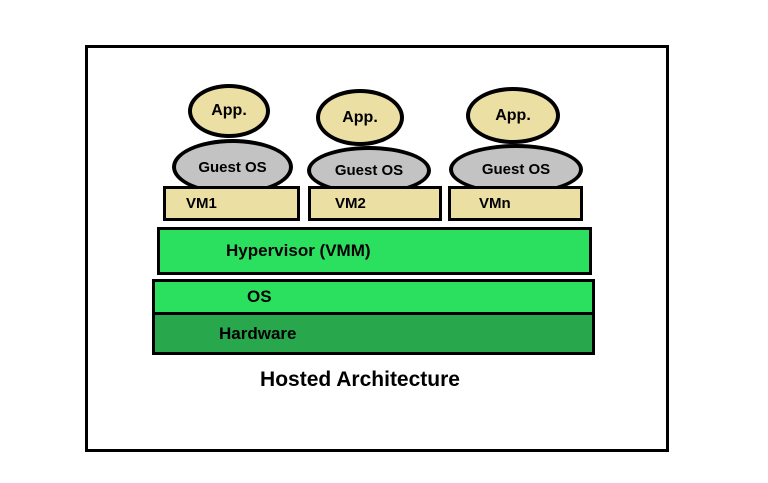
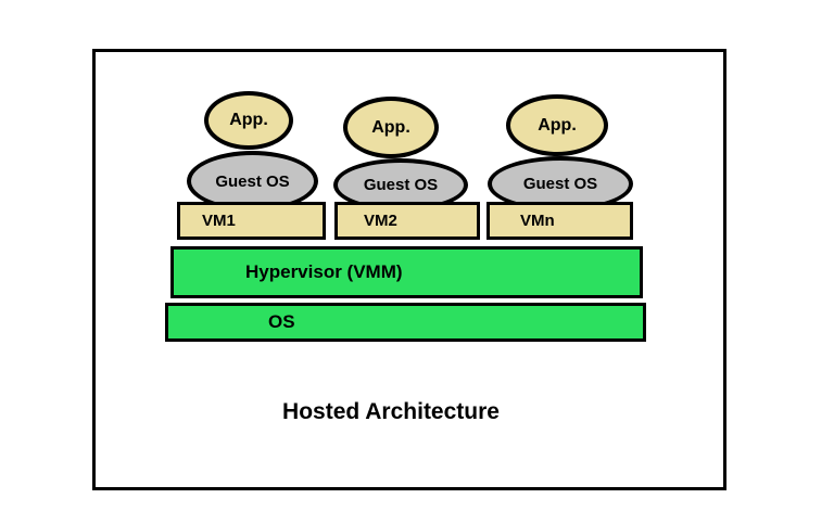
  App.
  Guest OS
  VM1
  App.
  Guest OS
  VM2
  App.
  Guest OS
  VMn
  Hypervisor (VMM)
  OS
- Hardware
  Hosted Architecture
